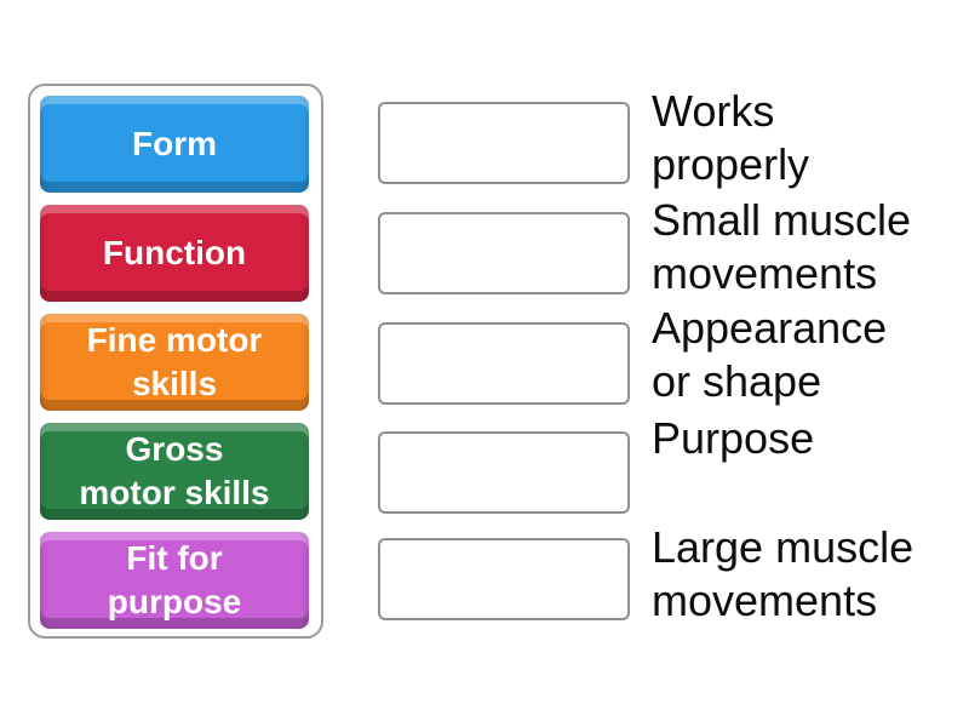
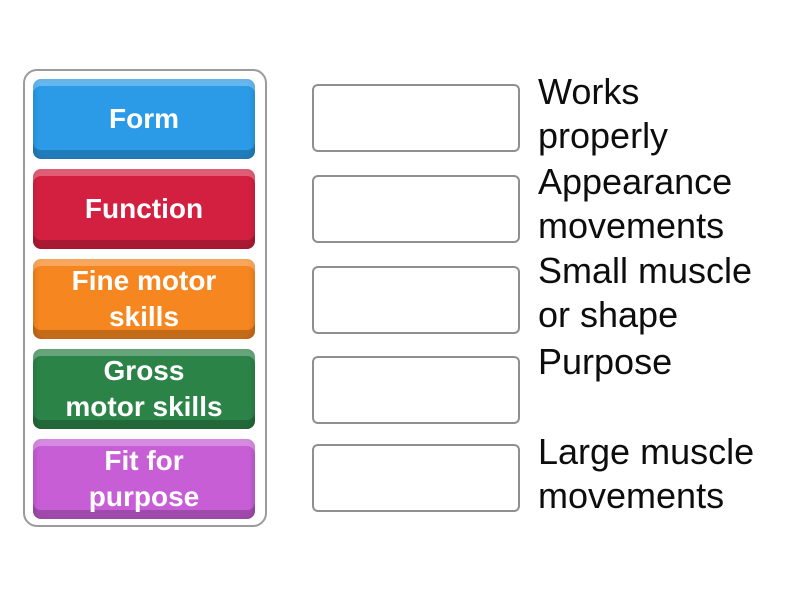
  Form
  Function
  Fine motor
  skills
  Gross
  motor skills
  Fit for
  purpose
  Works
  properly
- Small muscle
+ Appearance
  movements
- Appearance
+ Small muscle
  or shape
  Purpose
  Large muscle
  movements
